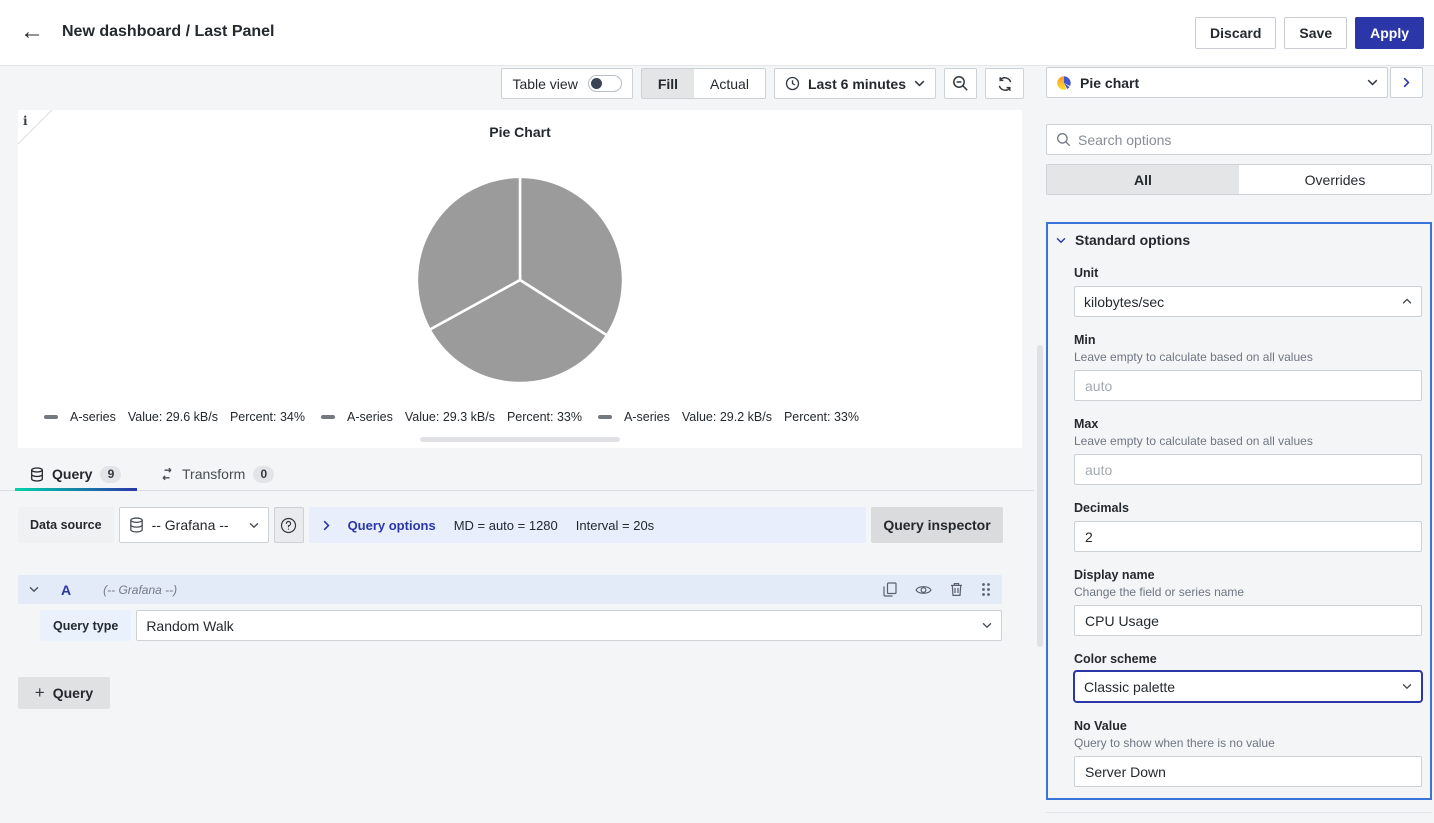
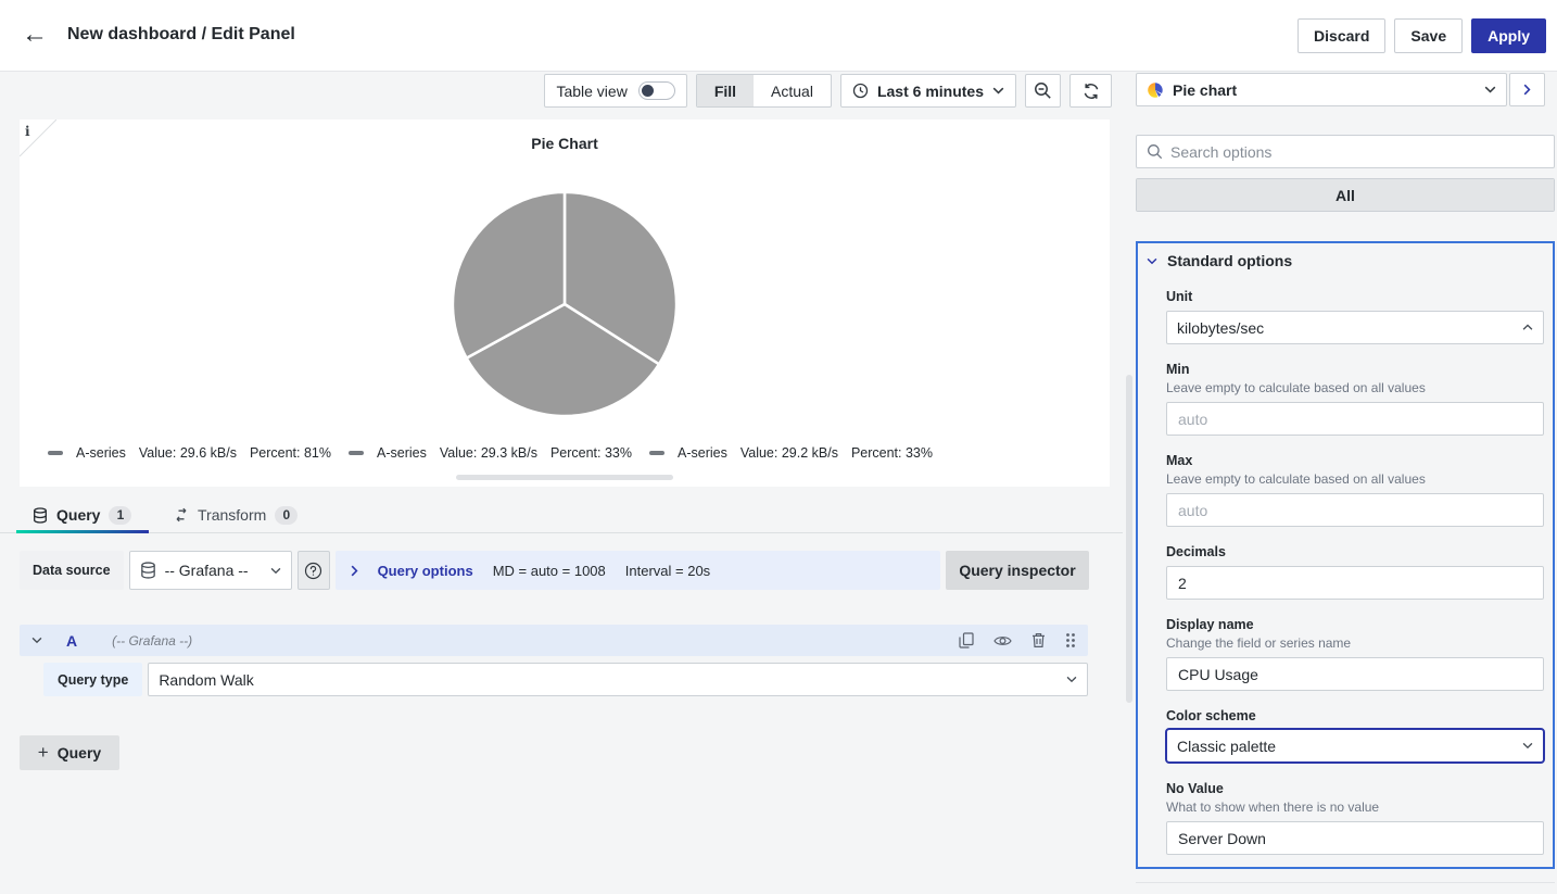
  ←
- New dashboard / Last Panel
+ New dashboard / Edit Panel
  Discard
  Save
  Apply
  Table view
  Fill
  Actual
  Last 6 minutes
  i
  Pie Chart
  A-series
  Value: 29.6 kB/s
- Percent: 34%
+ Percent: 81%
  A-series
  Value: 29.3 kB/s
  Percent: 33%
  A-series
  Value: 29.2 kB/s
  Percent: 33%
  Query
- 9
+ 1
  Transform
  0
  Data source
  -- Grafana --
  Query options
- MD = auto = 1280
+ MD = auto = 1008
  Interval = 20s
  Query inspector
  A
  (-- Grafana --)
  Query type
  Random Walk
  +
  Query
  Pie chart
  Search options
  All
- Overrides
  Standard options
  Unit
  kilobytes/sec
  Min
  Leave empty to calculate based on all values
  auto
  Max
  Leave empty to calculate based on all values
  auto
  Decimals
  2
  Display name
  Change the field or series name
  CPU Usage
  Color scheme
  Classic palette
  No Value
- Query to show when there is no value
+ What to show when there is no value
  Server Down
